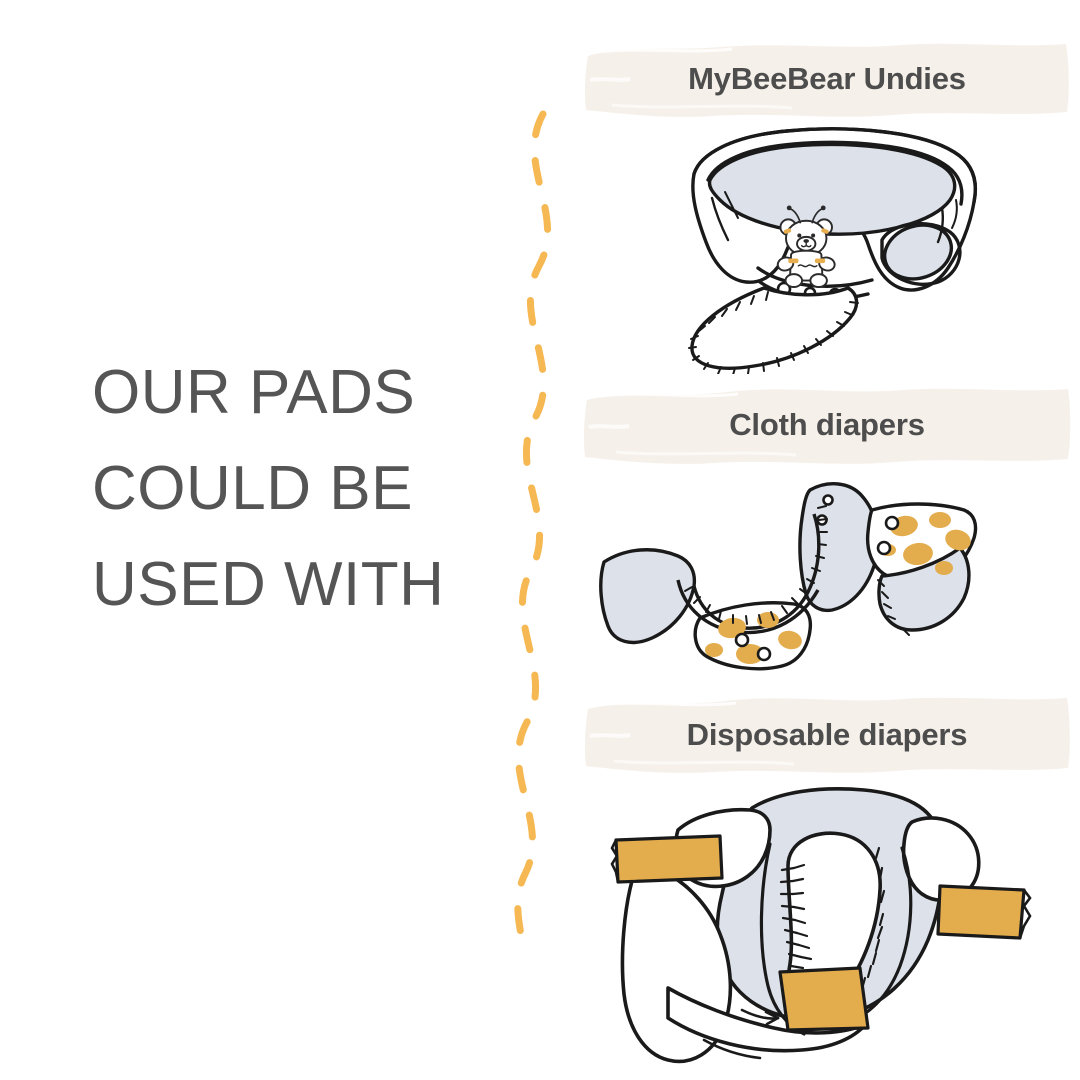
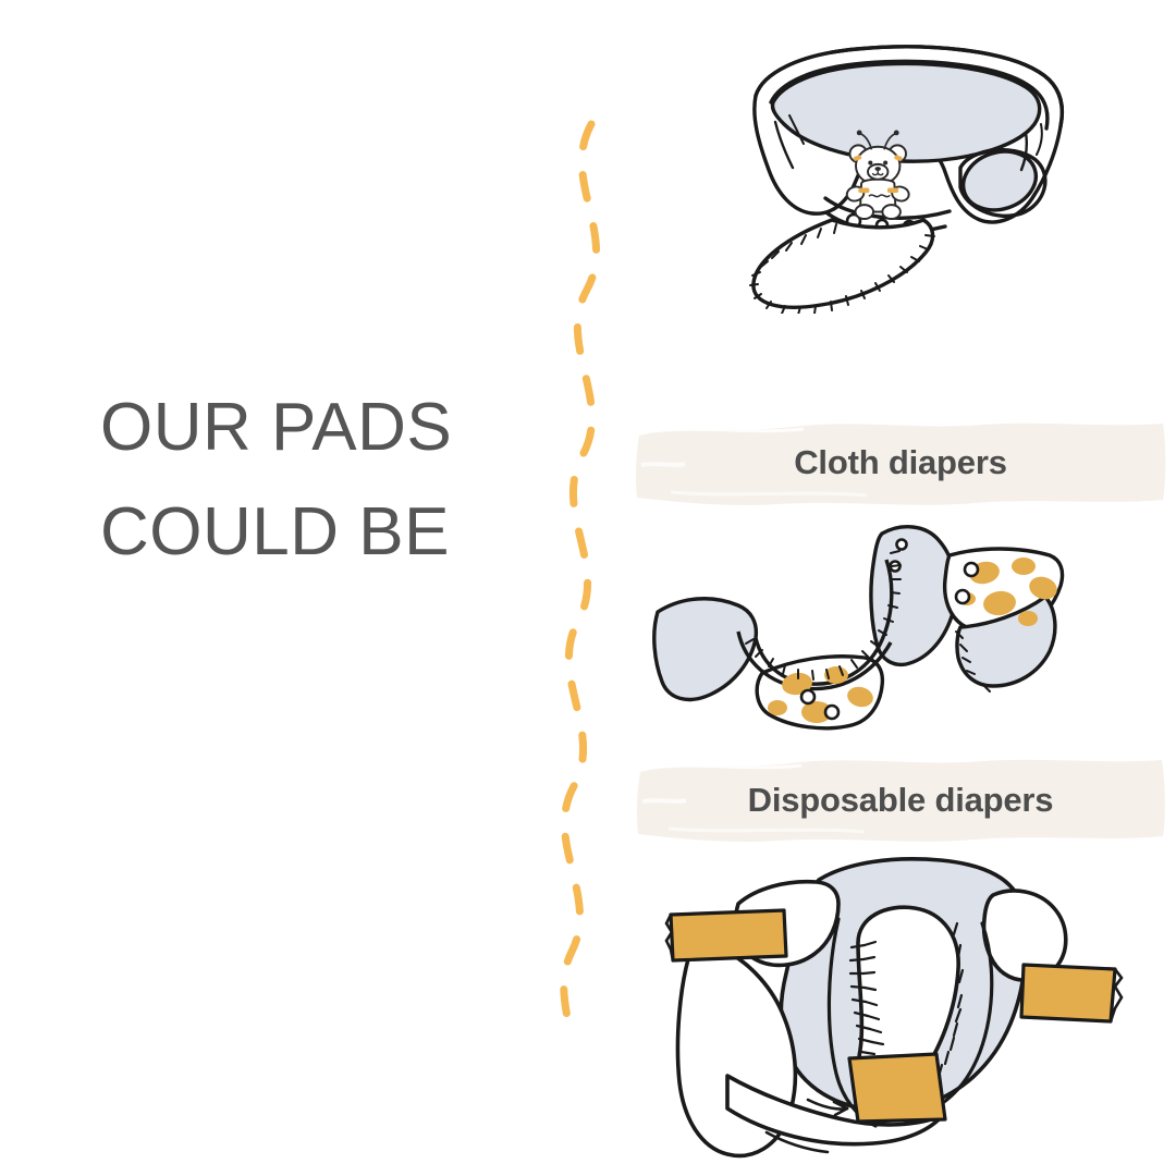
  OUR PADS
  COULD BE
- USED WITH
- MyBeeBear Undies
  Cloth diapers
  Disposable diapers
